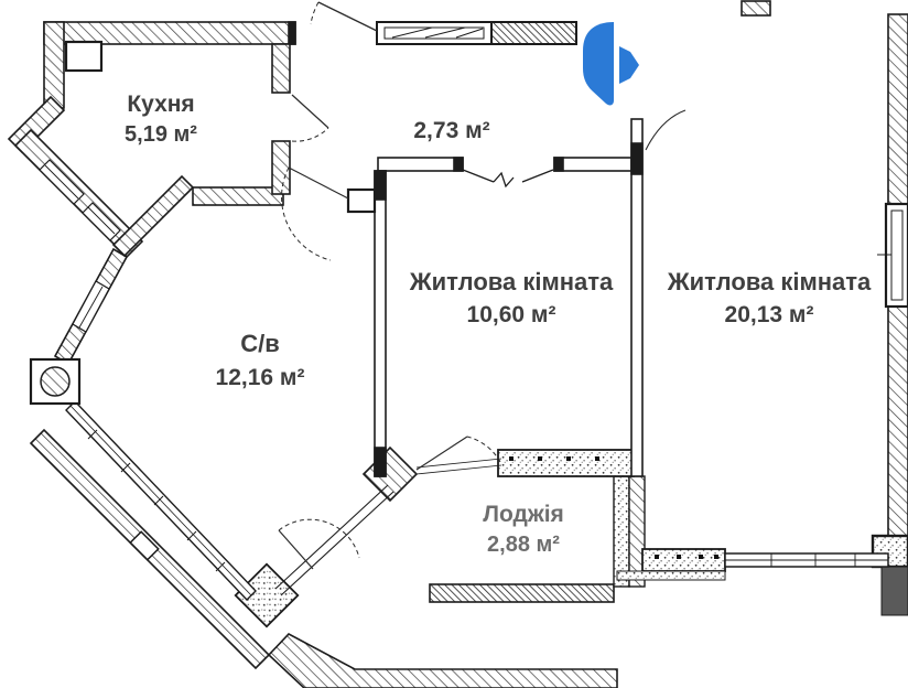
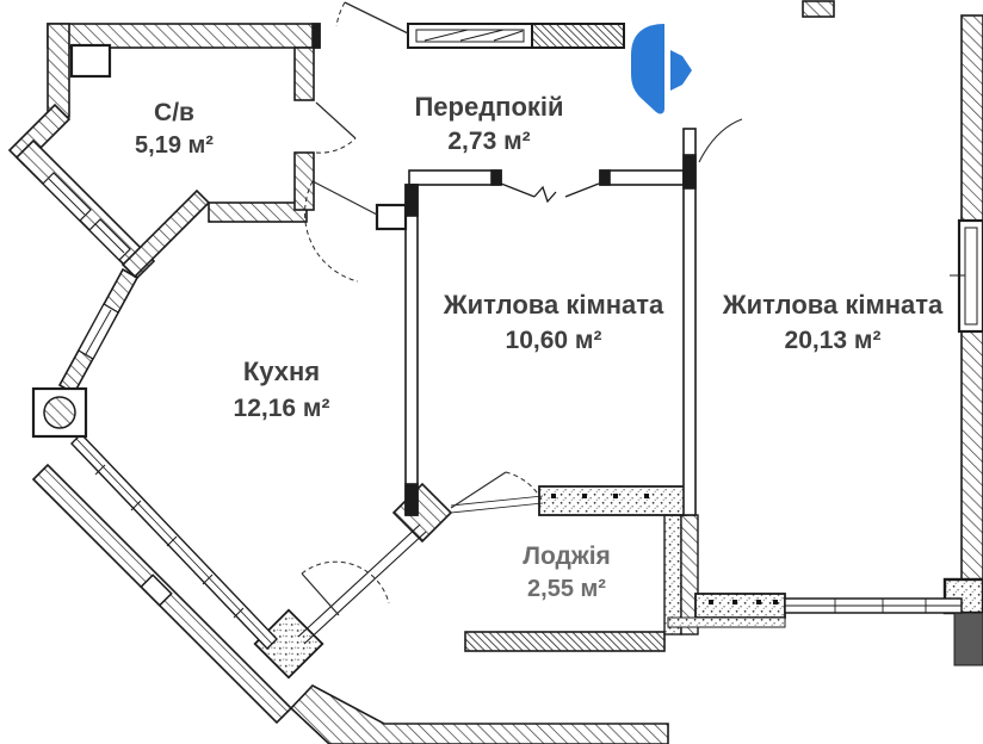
- Кухня
+ С/в
  5,19 м²
+ Передпокій
  2,73 м²
- С/в
+ Кухня
  12,16 м²
  Житлова кімната
  10,60 м²
  Житлова кімната
  20,13 м²
  Лоджія
- 2,88 м²
+ 2,55 м²
